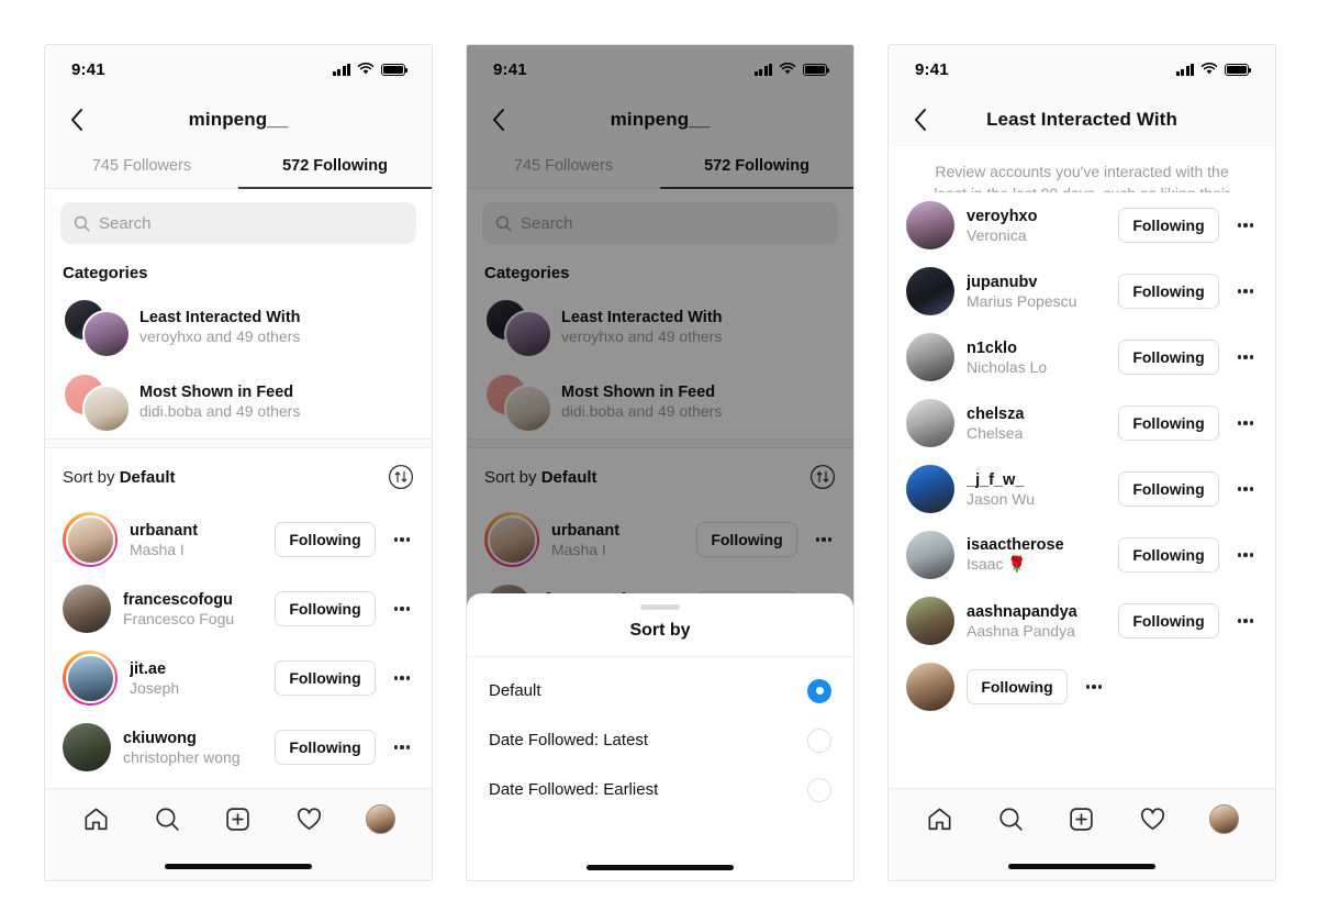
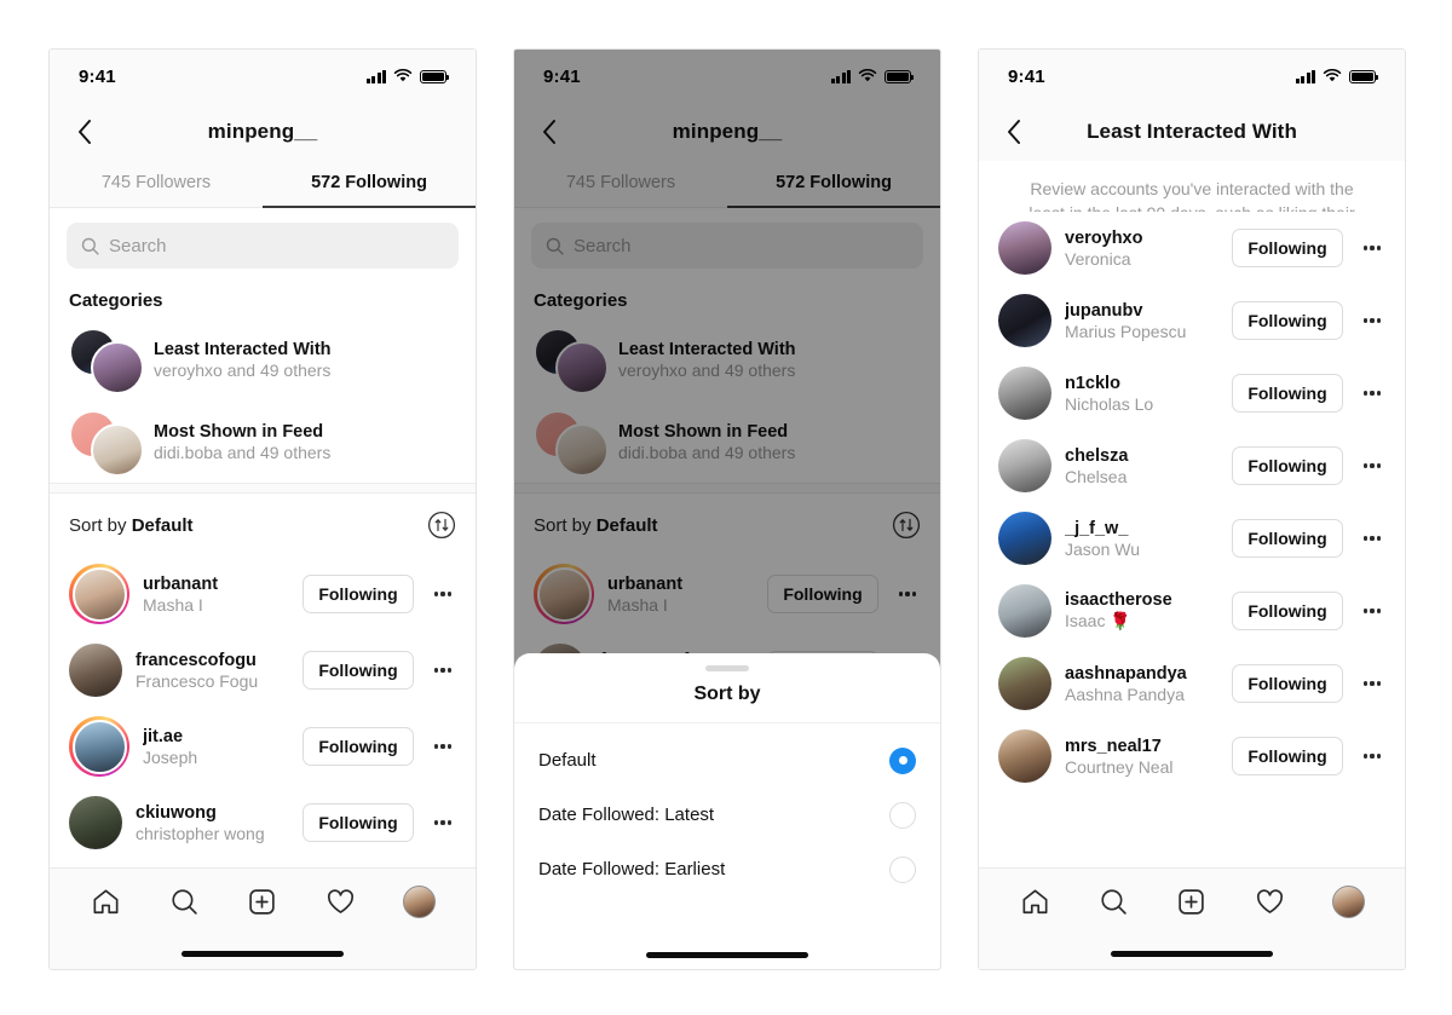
  9:41
  minpeng__
  745 Followers
  572 Following
  Search
  Categories
  Least Interacted With
  veroyhxo and 49 others
  Most Shown in Feed
  didi.boba and 49 others
  Sort by Default
  urbanant
  Masha I
  Following
  francescofogu
  Francesco Fogu
  Following
  jit.ae
  Joseph
  Following
  ckiuwong
  christopher wong
  Following
  9:41
  minpeng__
  745 Followers
  572 Following
  Search
  Categories
  Least Interacted With
  veroyhxo and 49 others
  Most Shown in Feed
  didi.boba and 49 others
  Sort by Default
  urbanant
  Masha I
  Following
  Sort by
  Default
  Date Followed: Latest
  Date Followed: Earliest
  9:41
  Least Interacted With
  veroyhxo
  Veronica
  Following
  jupanubv
  Marius Popescu
  Following
  n1cklo
  Nicholas Lo
  Following
  chelsza
  Chelsea
  Following
  _j_f_w_
  Jason Wu
  Following
  isaactherose
  Isaac 🌹
  Following
  aashnapandya
  Aashna Pandya
  Following
+ mrs_neal17
+ Courtney Neal
  Following
